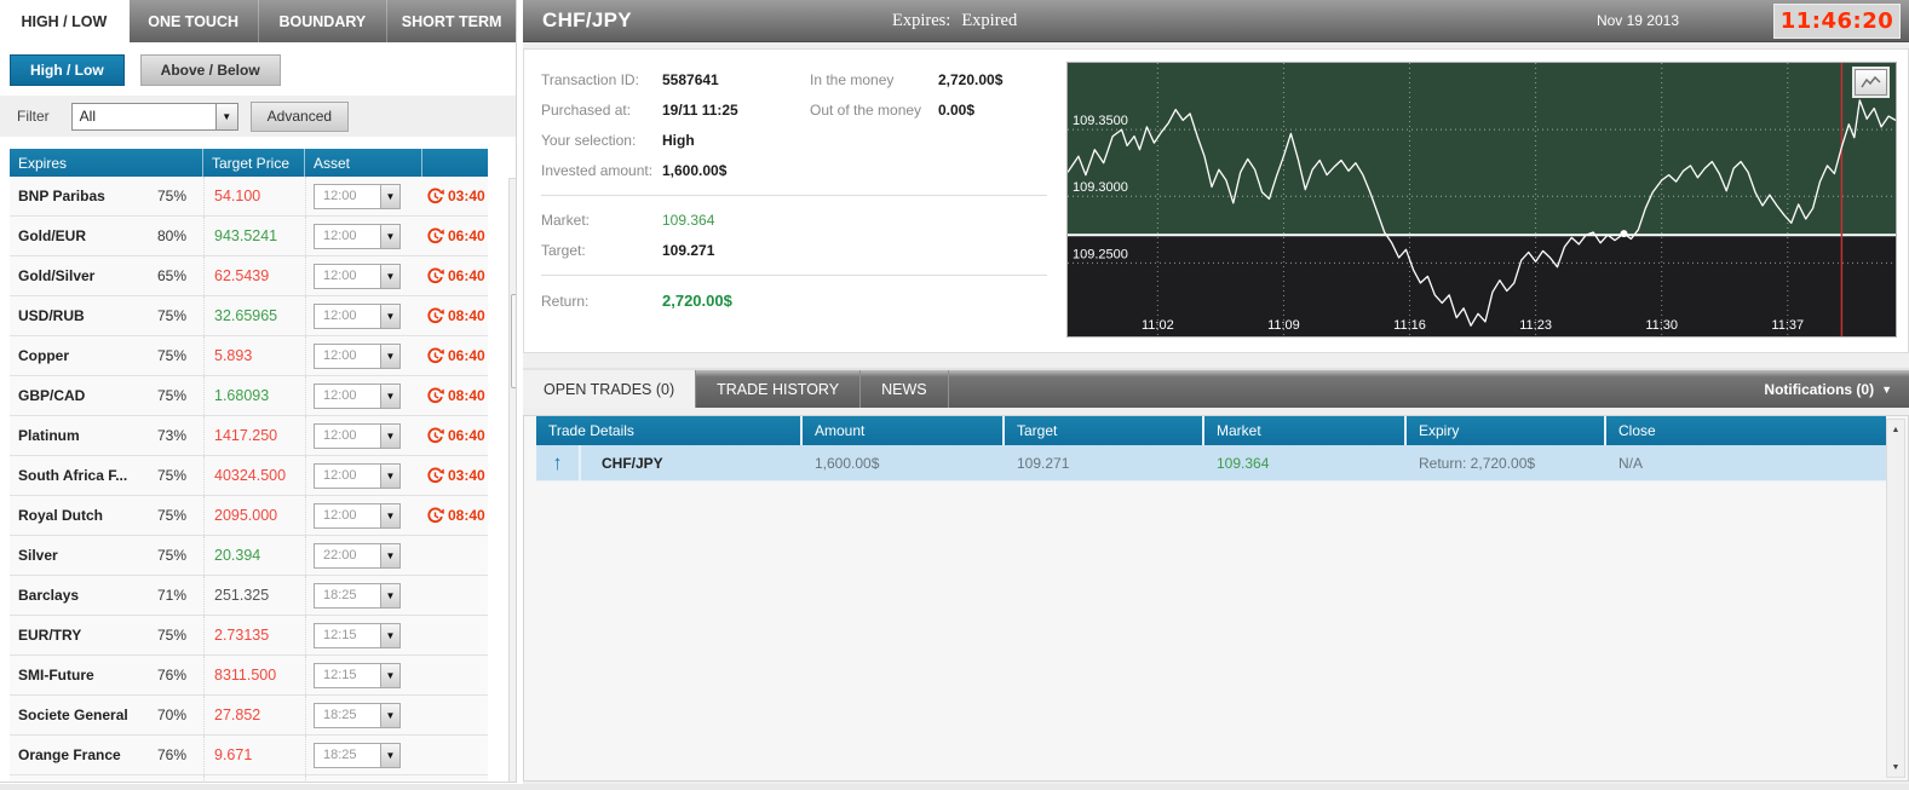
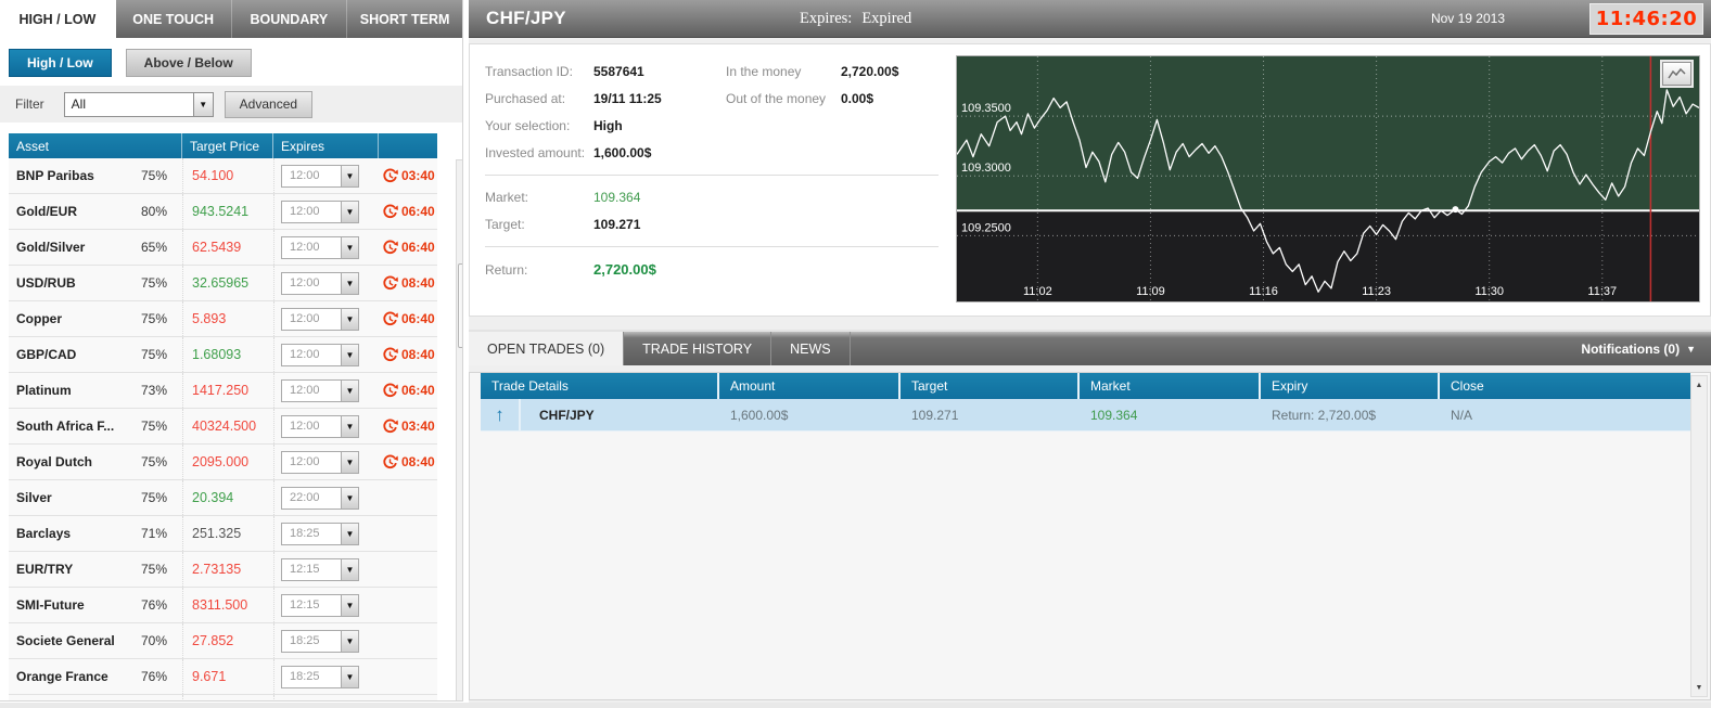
  HIGH / LOW
  ONE TOUCH
  BOUNDARY
  SHORT TERM
  High / Low
  Above / Below
  Filter
  All
  ▼
  Advanced
- Expires
+ Asset
  Target Price
- Asset
+ Expires
  BNP Paribas
  75%
  54.100
  12:00
  ▼
  03:40
  Gold/EUR
  80%
  943.5241
  12:00
  ▼
  06:40
  Gold/Silver
  65%
  62.5439
  12:00
  ▼
  06:40
  USD/RUB
  75%
  32.65965
  12:00
  ▼
  08:40
  Copper
  75%
  5.893
  12:00
  ▼
  06:40
  GBP/CAD
  75%
  1.68093
  12:00
  ▼
  08:40
  Platinum
  73%
  1417.250
  12:00
  ▼
  06:40
  South Africa F...
  75%
  40324.500
  12:00
  ▼
  03:40
  Royal Dutch
  75%
  2095.000
  12:00
  ▼
  08:40
  Silver
  75%
  20.394
  22:00
  ▼
  Barclays
  71%
  251.325
  18:25
  ▼
  EUR/TRY
  75%
  2.73135
  12:15
  ▼
  SMI-Future
  76%
  8311.500
  12:15
  ▼
  Societe General
  70%
  27.852
  18:25
  ▼
  Orange France
  76%
  9.671
  18:25
  ▼
  CHF/JPY
  Expires: Expired
  Nov 19 2013
  11:46:20
  Transaction ID:
  5587641
  In the money
  2,720.00$
  Purchased at:
  19/11 11:25
  Out of the money
  0.00$
  Your selection:
  High
  Invested amount:
  1,600.00$
  Market:
  109.364
  Target:
  109.271
  Return:
  2,720.00$
  109.3500
  109.3000
  109.2500
  11:02
  11:09
  11:16
  11:23
  11:30
  11:37
  OPEN TRADES (0)
  TRADE HISTORY
  NEWS
  Notifications (0)
  ▼
  Trade Details
  Amount
  Target
  Market
  Expiry
  Close
  ↑
  CHF/JPY
  1,600.00$
  109.271
  109.364
  Return: 2,720.00$
  N/A
